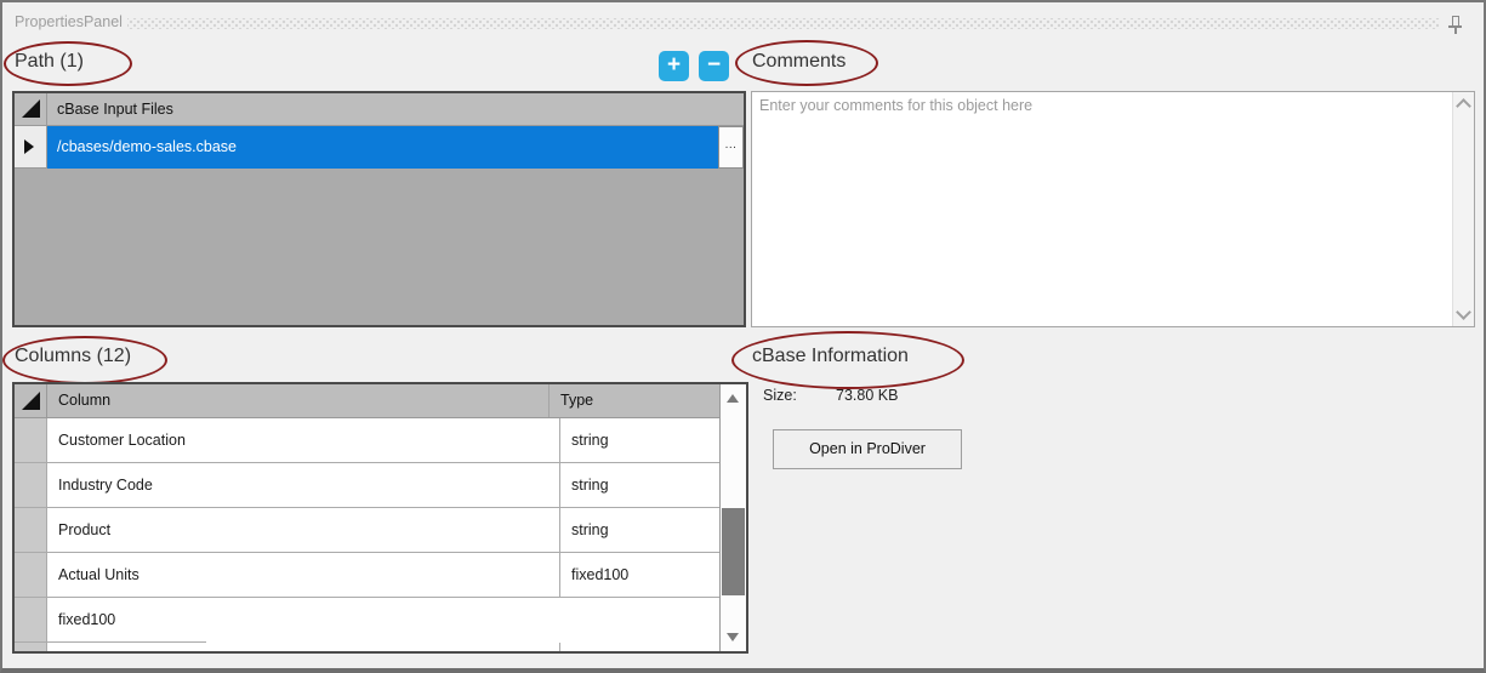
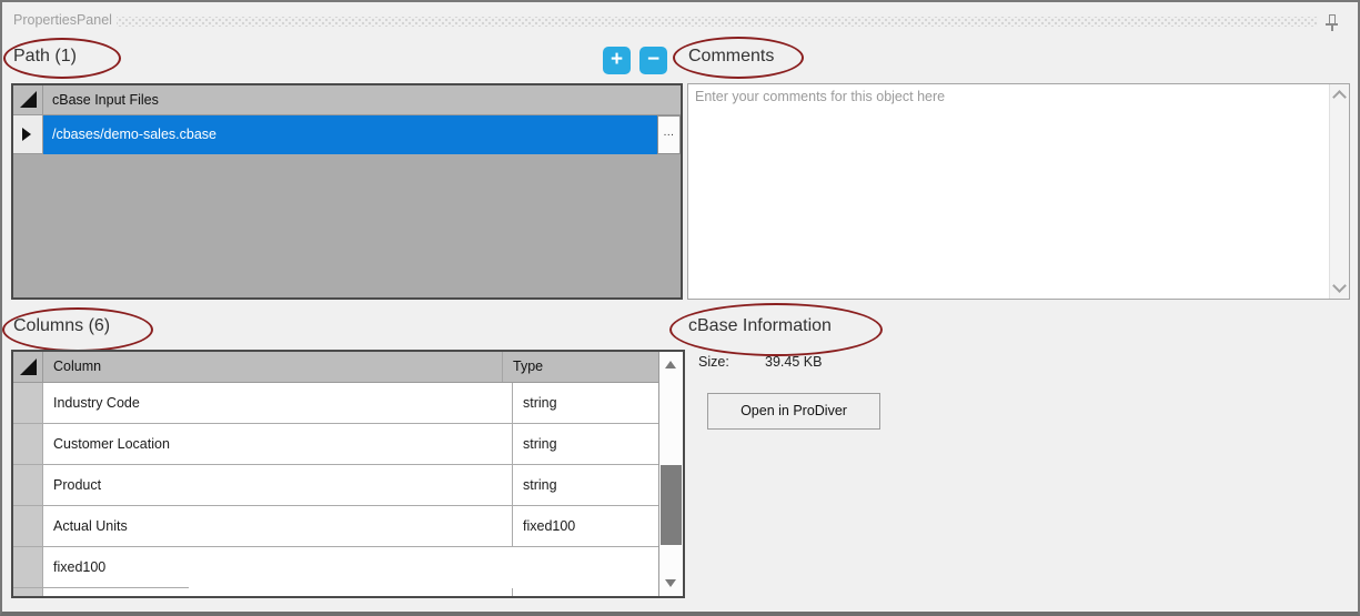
  PropertiesPanel
  Path (1)
  +
  −
  Comments
  cBase Input Files
  /cbases/demo-sales.cbase
  ...
  Enter your comments for this object here
- Columns (12)
+ Columns (6)
  cBase Information
  Column
  Type
- Customer Location
+ Industry Code
  string
- Industry Code
+ Customer Location
  string
  Product
  string
  Actual Units
  fixed100
  fixed100
  Size:
- 73.80 KB
+ 39.45 KB
  Open in ProDiver
